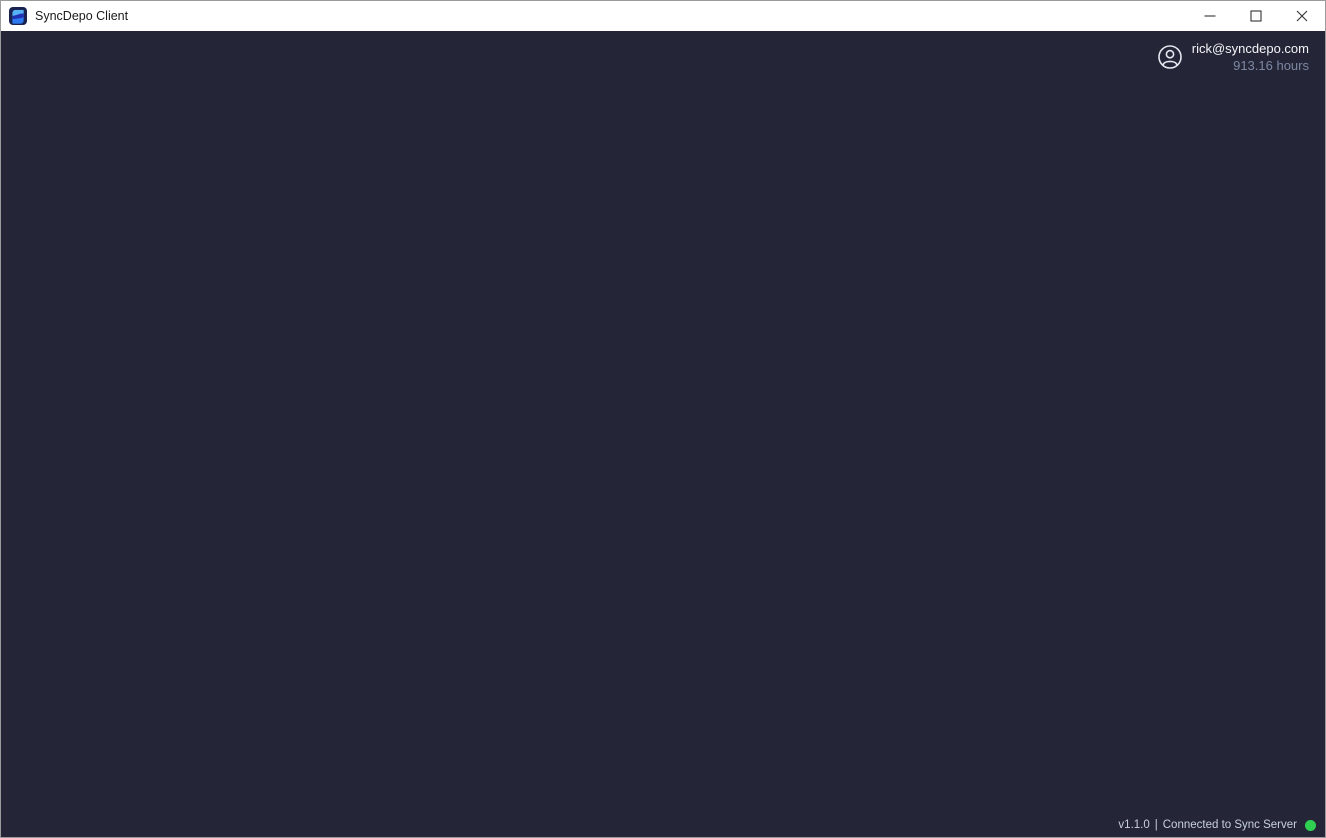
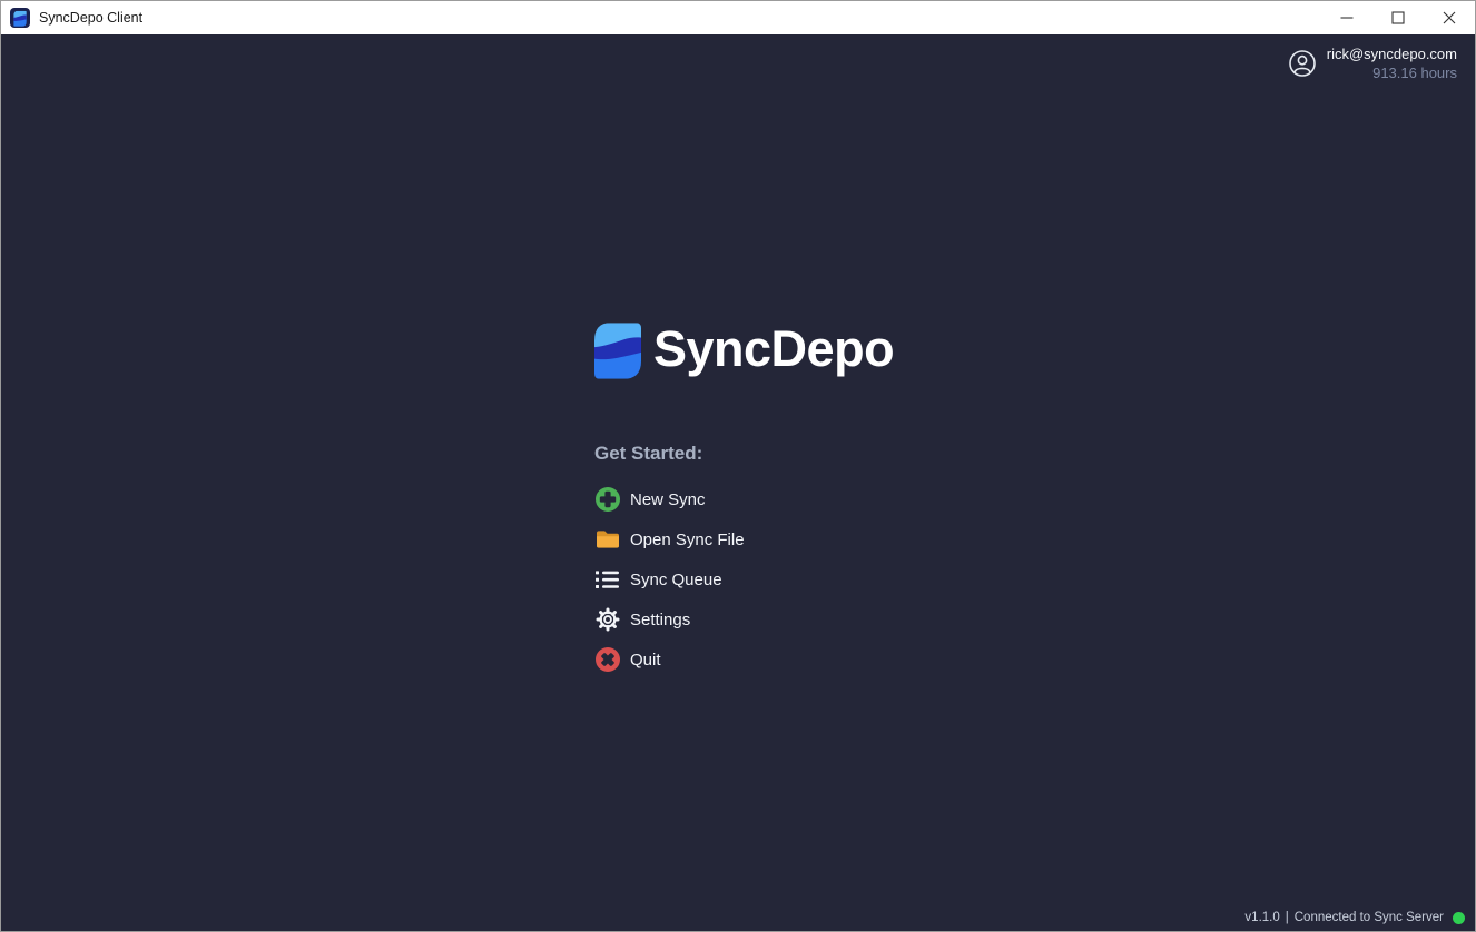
  SyncDepo Client
  rick@syncdepo.com
  913.16 hours
+ SyncDepo
+ Get Started:
+ New Sync
+ Open Sync File
+ Sync Queue
+ Settings
+ Quit
  v1.1.0
  |
  Connected to Sync Server
